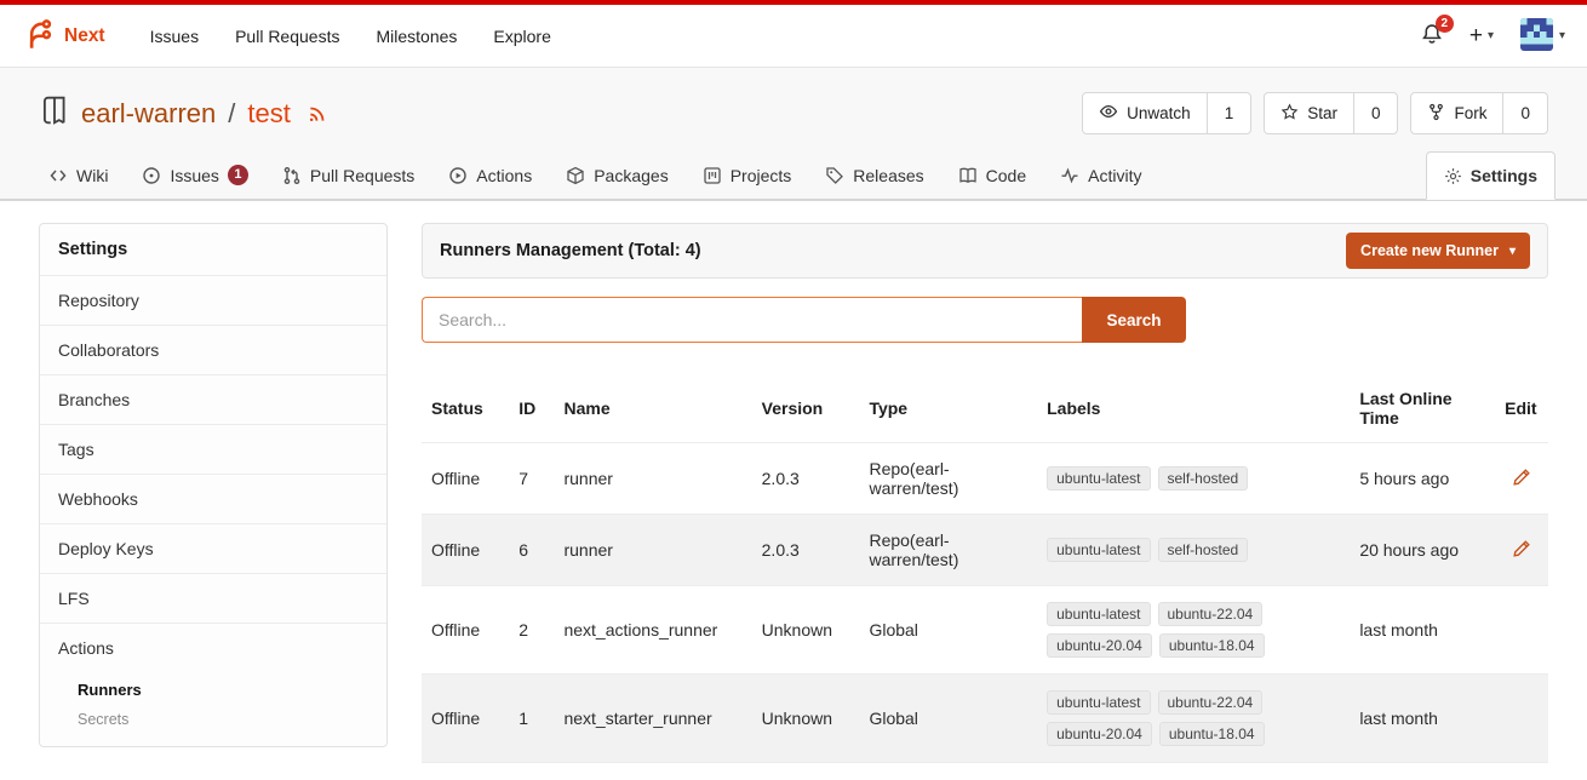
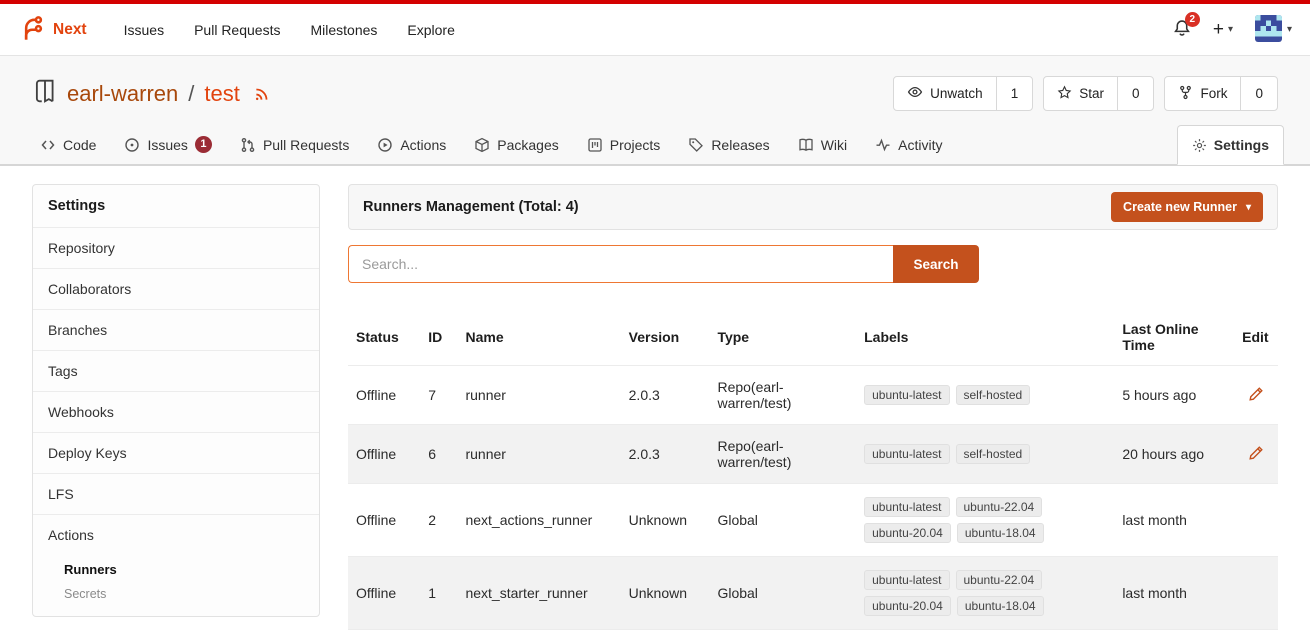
  Next
  Issues
  Pull Requests
  Milestones
  Explore
  2
  +
  ▾
  ▾
  earl-warren
  /
  test
  Unwatch
  1
  Star
  0
  Fork
  0
- Wiki
+ Code
  Issues
  1
  Pull Requests
  Actions
  Packages
  Projects
  Releases
- Code
+ Wiki
  Activity
  Settings
  Settings
  Repository
  Collaborators
  Branches
  Tags
  Webhooks
  Deploy Keys
  LFS
  Actions
  Runners
  Secrets
  Runners Management (Total: 4)
  Create new Runner
  ▾
  Search...
  Search
  Status	ID	Name	Version	Type	Labels	Last Online Time	Edit
  Offline	7	runner	2.0.3	Repo(earl-warren/test)	ubuntu-latest self-hosted	5 hours ago
  Offline	6	runner	2.0.3	Repo(earl-warren/test)	ubuntu-latest self-hosted	20 hours ago
  Offline	2	next_actions_runner	Unknown	Global	ubuntu-latest ubuntu-22.04ubuntu-20.04 ubuntu-18.04	last month
  Offline	1	next_starter_runner	Unknown	Global	ubuntu-latest ubuntu-22.04ubuntu-20.04 ubuntu-18.04	last month
